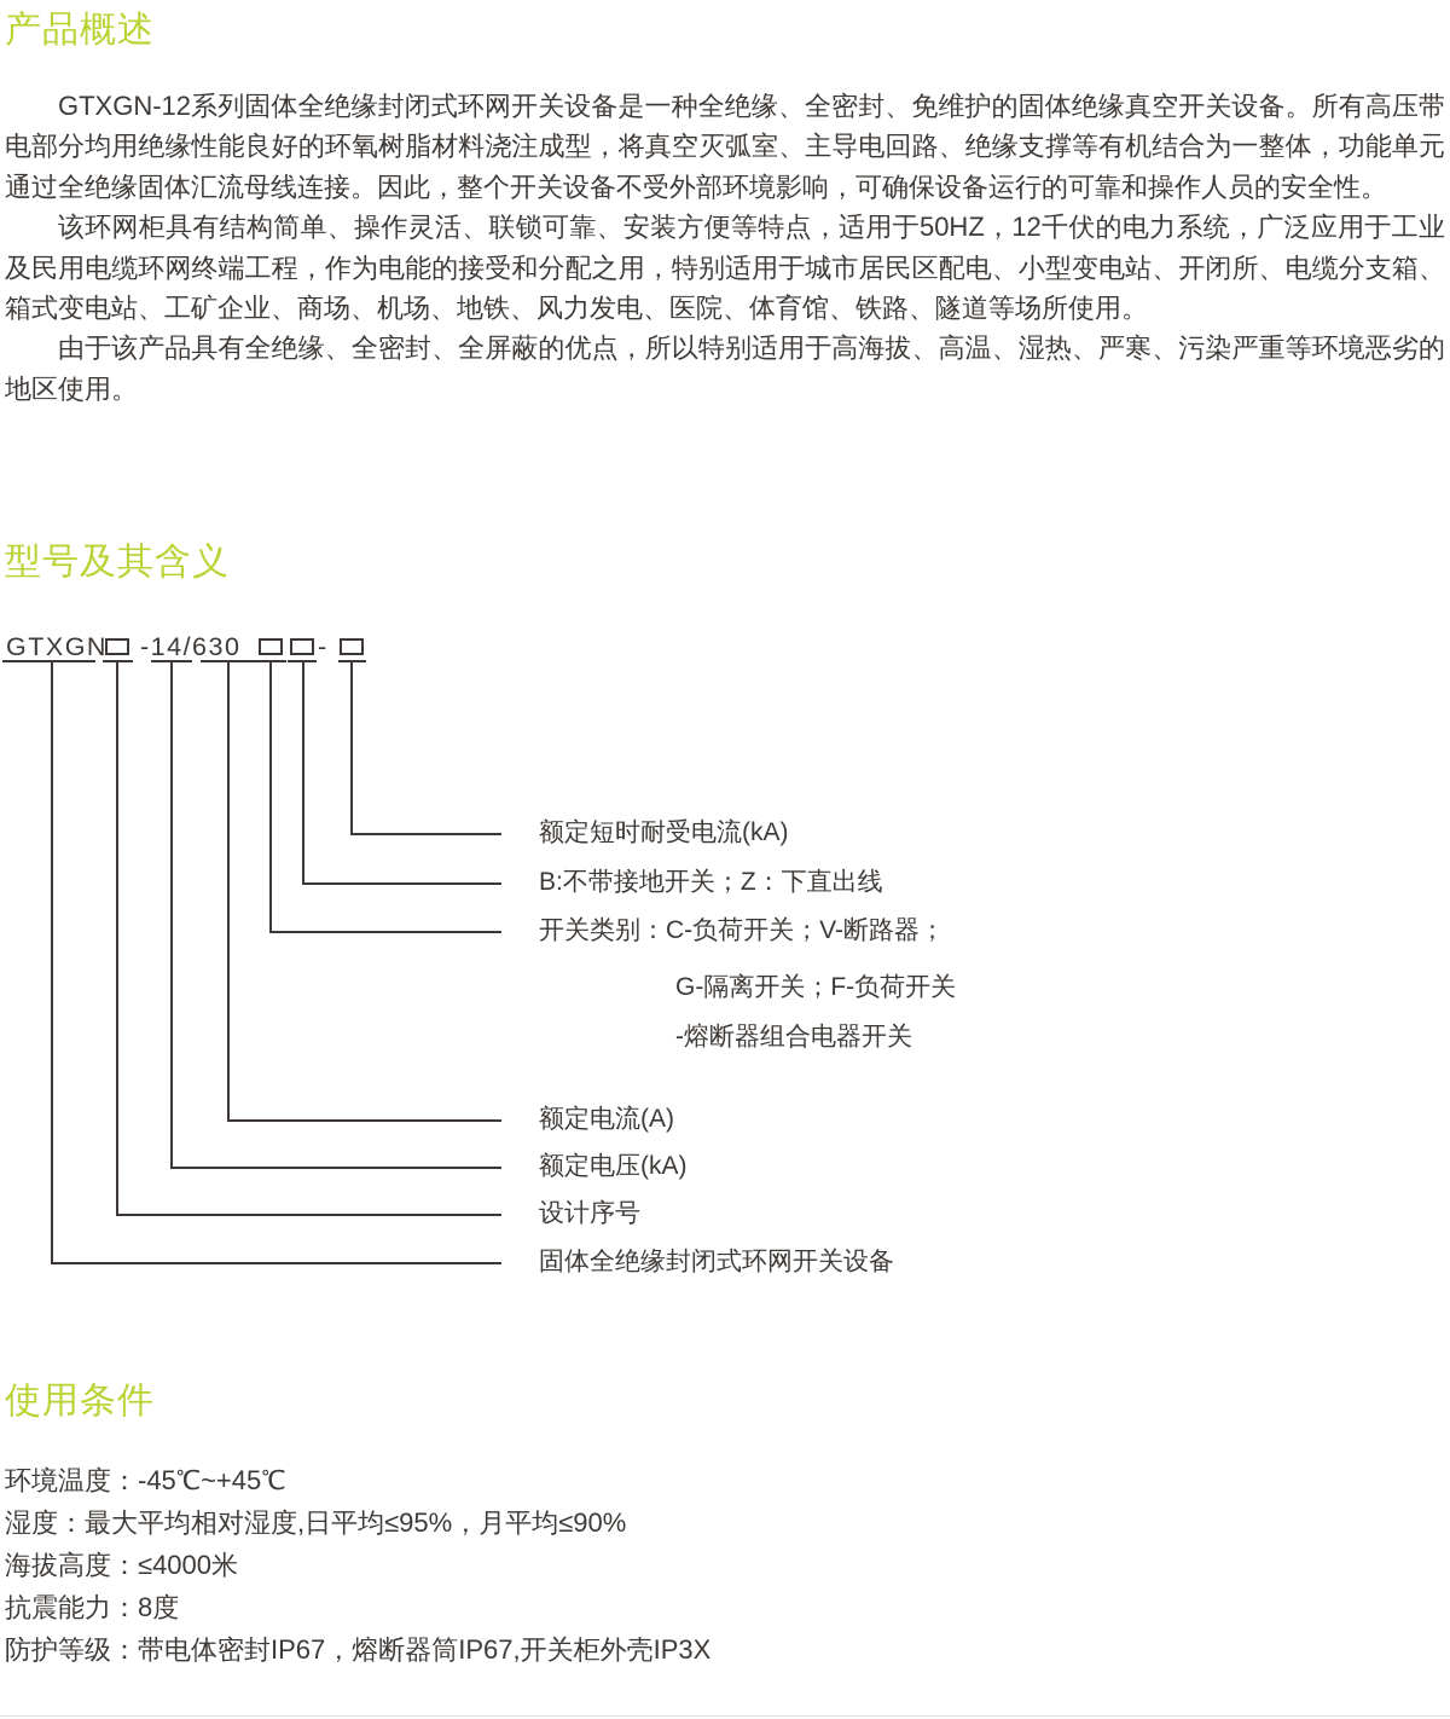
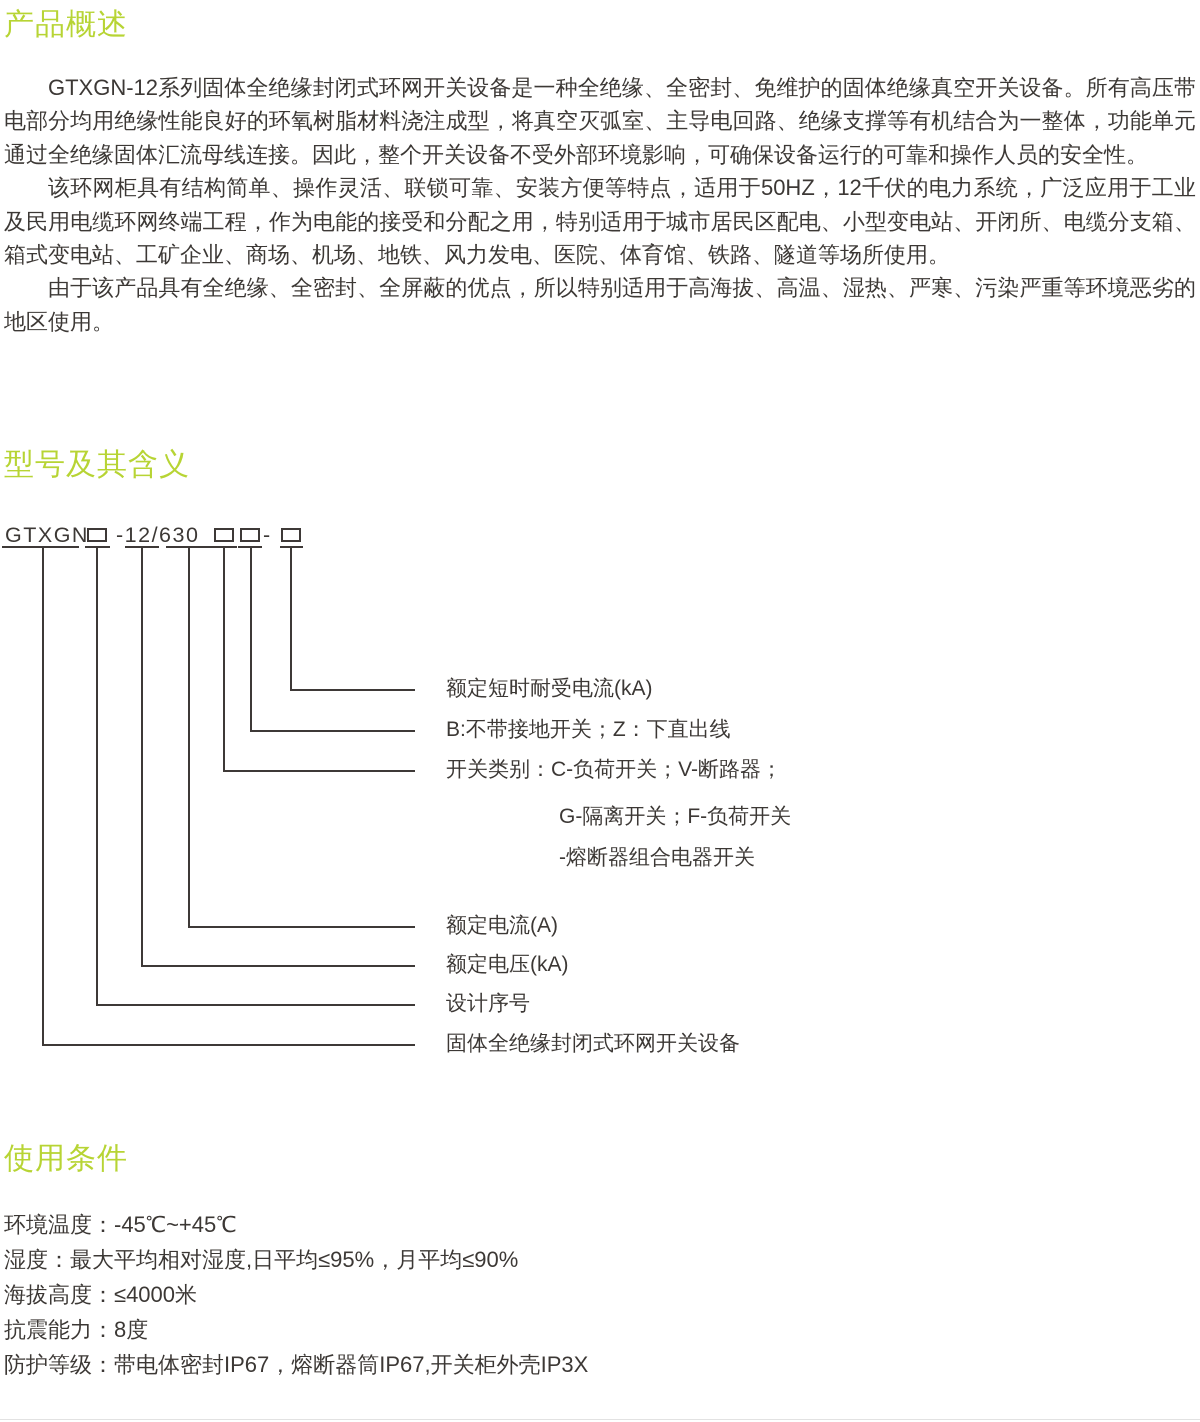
  产品概述
  GTXGN-12系列固体全绝缘封闭式环网开关设备是一种全绝缘、全密封、免维护的固体绝缘真空开关设备。所有高压带电部分均用绝缘性能良好的环氧树脂材料浇注成型，将真空灭弧室、主导电回路、绝缘支撑等有机结合为一整体，功能单元通过全绝缘固体汇流母线连接。因此，整个开关设备不受外部环境影响，可确保设备运行的可靠和操作人员的安全性。
  该环网柜具有结构简单、操作灵活、联锁可靠、安装方便等特点，适用于50HZ，12千伏的电力系统，广泛应用于工业及民用电缆环网终端工程，作为电能的接受和分配之用，特别适用于城市居民区配电、小型变电站、开闭所、电缆分支箱、箱式变电站、工矿企业、商场、机场、地铁、风力发电、医院、体育馆、铁路、隧道等场所使用。
  由于该产品具有全绝缘、全密封、全屏蔽的优点，所以特别适用于高海拔、高温、湿热、严寒、污染严重等环境恶劣的地区使用。
  型号及其含义
  GTXGN
- -14/630
+ -12/630
  -
  额定短时耐受电流(kA)
  B:不带接地开关；Z：下直出线
  开关类别：C-负荷开关；V-断路器；
  G-隔离开关；F-负荷开关
  -熔断器组合电器开关
  额定电流(A)
  额定电压(kA)
  设计序号
  固体全绝缘封闭式环网开关设备
  使用条件
  环境温度：-45℃~+45℃
  湿度：最大平均相对湿度,日平均≤95%，月平均≤90%
  海拔高度：≤4000米
  抗震能力：8度
  防护等级：带电体密封IP67，熔断器筒IP67,开关柜外壳IP3X
